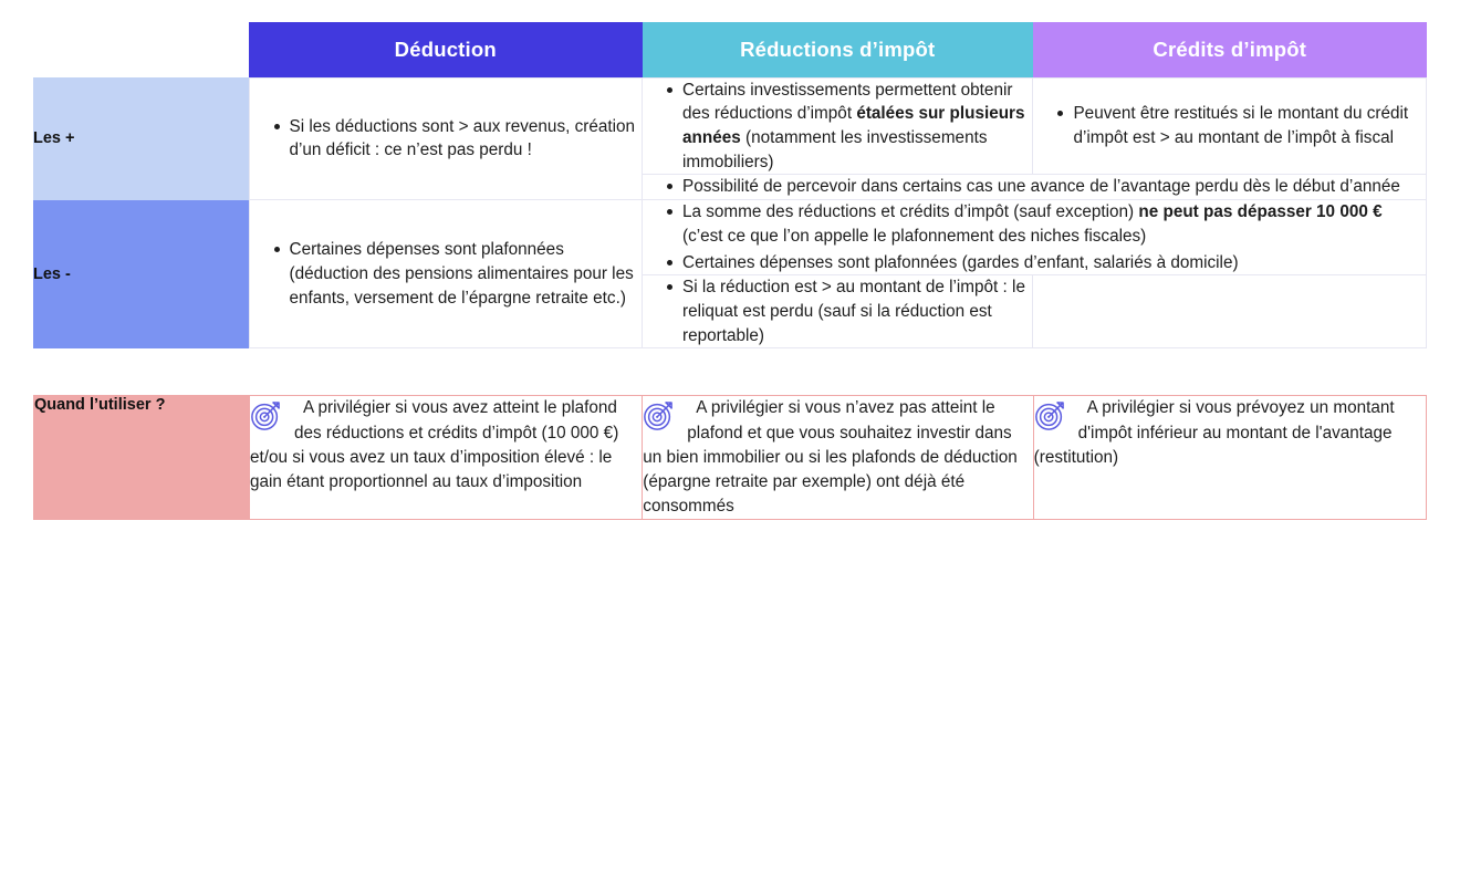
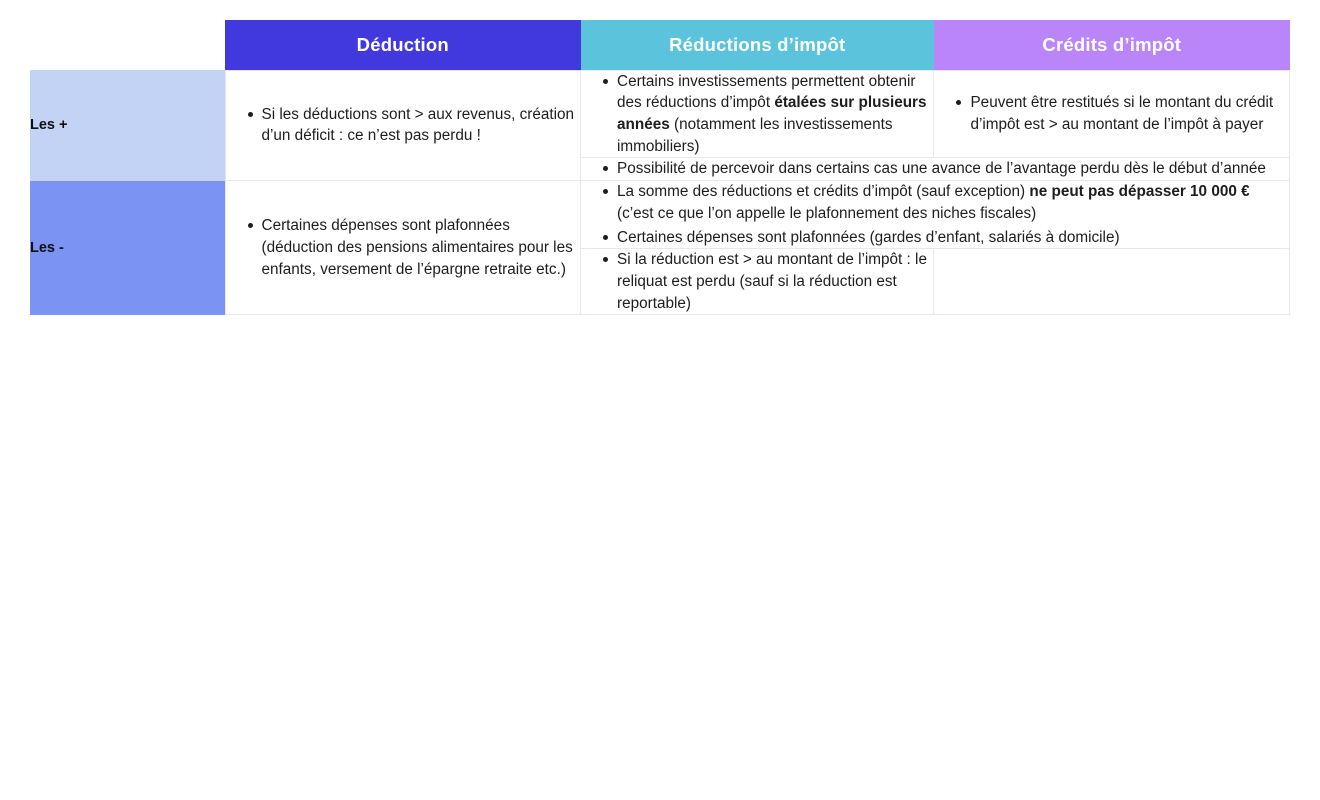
  	Déduction	Réductions d’impôt	Crédits d’impôt
- Les +	Si les déductions sont > aux revenus, création d’un déficit : ce n’est pas perdu !	Certains investissements permettent obtenir des réductions d’impôt étalées sur plusieurs années (notamment les investissements immobiliers)	Peuvent être restitués si le montant du crédit d’impôt est > au montant de l’impôt à fiscal
+ Les +	Si les déductions sont > aux revenus, création d’un déficit : ce n’est pas perdu !	Certains investissements permettent obtenir des réductions d’impôt étalées sur plusieurs années (notamment les investissements immobiliers)	Peuvent être restitués si le montant du crédit d’impôt est > au montant de l’impôt à payer
  Possibilité de percevoir dans certains cas une avance de l’avantage perdu dès le début d’année
  Les -	Certaines dépenses sont plafonnées (déduction des pensions alimentaires pour les enfants, versement de l’épargne retraite etc.)	La somme des réductions et crédits d’impôt (sauf exception) ne peut pas dépasser 10 000 € (c’est ce que l’on appelle le plafonnement des niches fiscales) Certaines dépenses sont plafonnées (gardes d’enfant, salariés à domicile)
  Si la réduction est > au montant de l’impôt : le reliquat est perdu (sauf si la réduction est reportable)
- Quand l’utiliser ?	A privilégier si vous avez atteint le plafond des réductions et crédits d’impôt (10 000 €) et/ou si vous avez un taux d’imposition élevé : le gain étant proportionnel au taux d’imposition	A privilégier si vous n’avez pas atteint le plafond et que vous souhaitez investir dans un bien immobilier ou si les plafonds de déduction (épargne retraite par exemple) ont déjà été consommés	A privilégier si vous prévoyez un montant d'impôt inférieur au montant de l'avantage (restitution)
